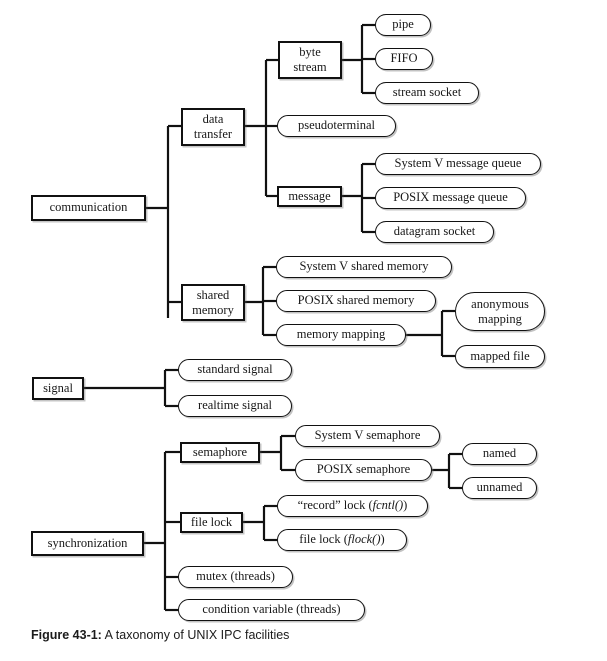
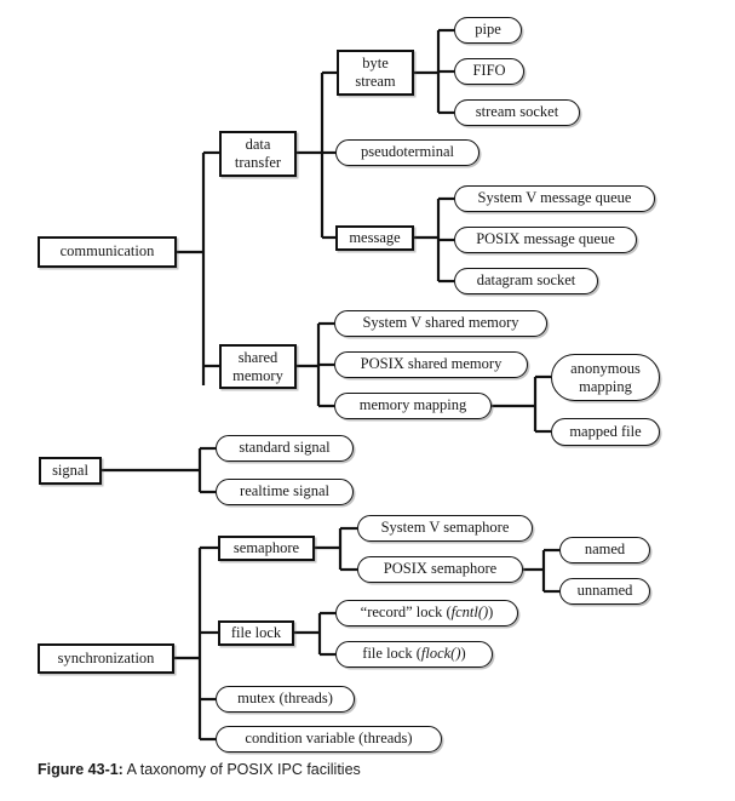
  communication
  signal
  synchronization
  data
  transfer
  shared
  memory
  byte
  stream
  pseudoterminal
  message
  pipe
  FIFO
  stream socket
  System V message queue
  POSIX message queue
  datagram socket
  System V shared memory
  POSIX shared memory
  memory mapping
  anonymous
  mapping
  mapped file
  standard signal
  realtime signal
  semaphore
  file lock
  mutex (threads)
  condition variable (threads)
  System V semaphore
  POSIX semaphore
  named
  unnamed
  “record” lock (
  fcntl()
  )
  file lock (
  flock()
  )
- Figure 43-1: A taxonomy of UNIX IPC facilities
+ Figure 43-1: A taxonomy of POSIX IPC facilities
